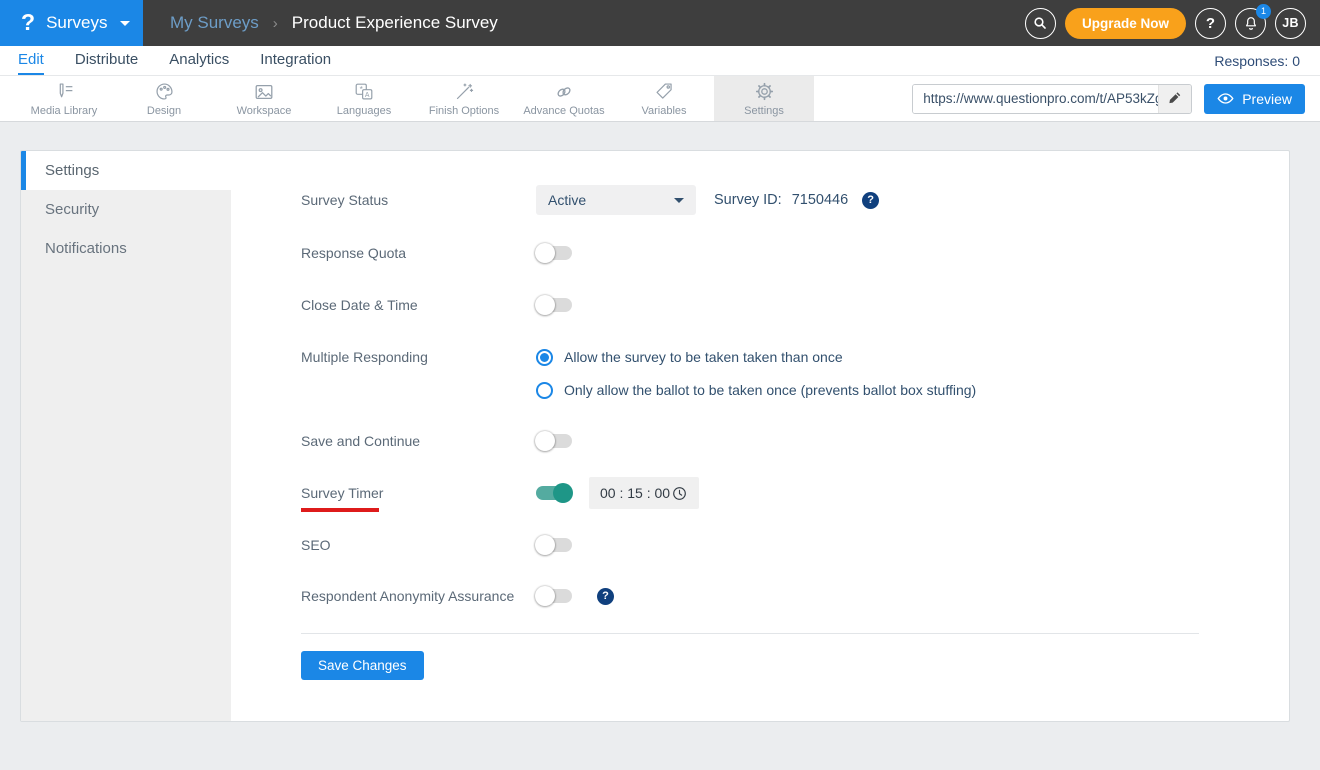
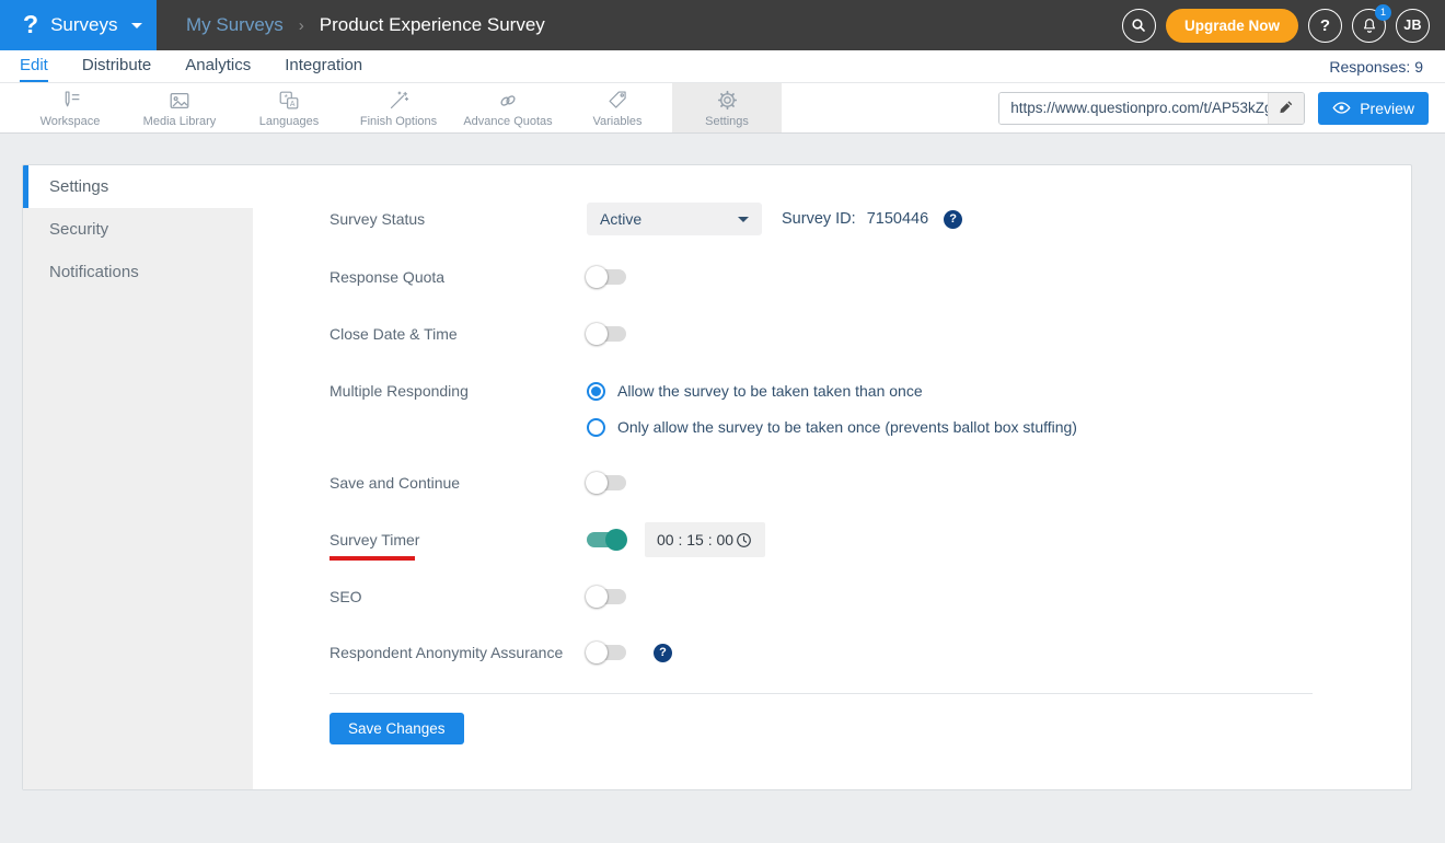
  ?
  Surveys
  My Surveys
  ›
  Product Experience Survey
  Upgrade Now
  ?
  1
  JB
  Edit
  Distribute
  Analytics
  Integration
- Responses: 0
+ Responses: 9
- Media Library
+ Workspace
- Design
- Workspace
+ Media Library
  *
  Languages
  Finish Options
  Advance Quotas
  Variables
  Settings
  https://www.questionpro.com/t/AP53kZ
  Preview
  Settings
  Security
  Notifications
  Survey Status
  Active
  Survey ID:
  7150446
  ?
  Response Quota
  Close Date & Time
  Multiple Responding
  Allow the survey to be taken taken than once
- Only allow the ballot to be taken once (prevents ballot box stuffing)
+ Only allow the survey to be taken once (prevents ballot box stuffing)
  Save and Continue
  Survey Timer
  00 : 15 : 00
  SEO
  Respondent Anonymity Assurance
  ?
  Save Changes
